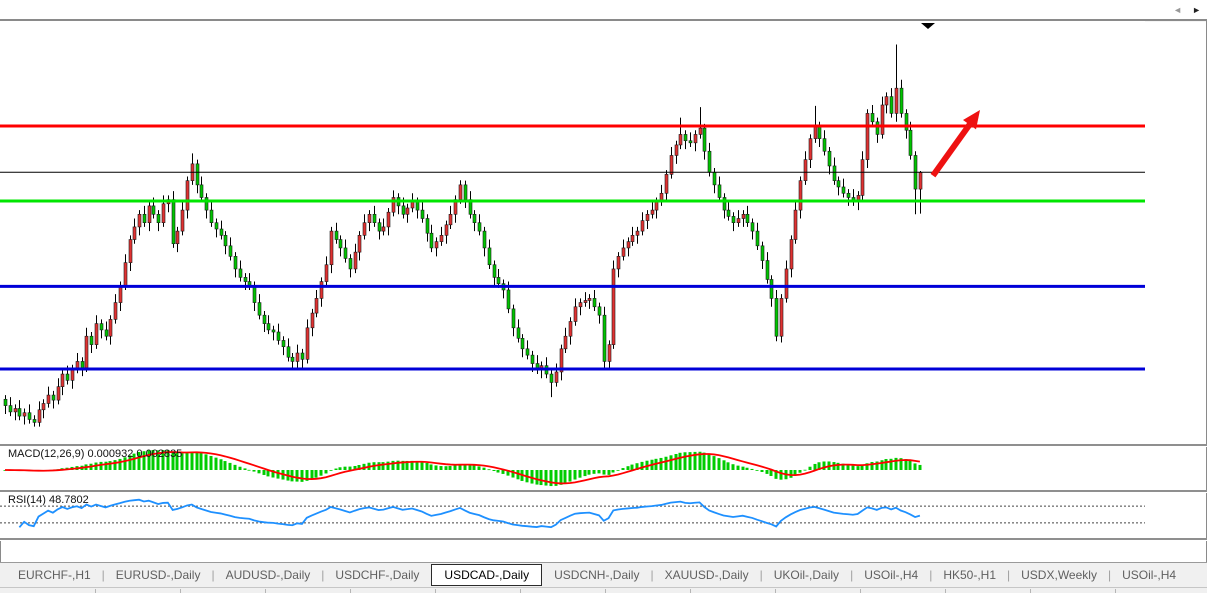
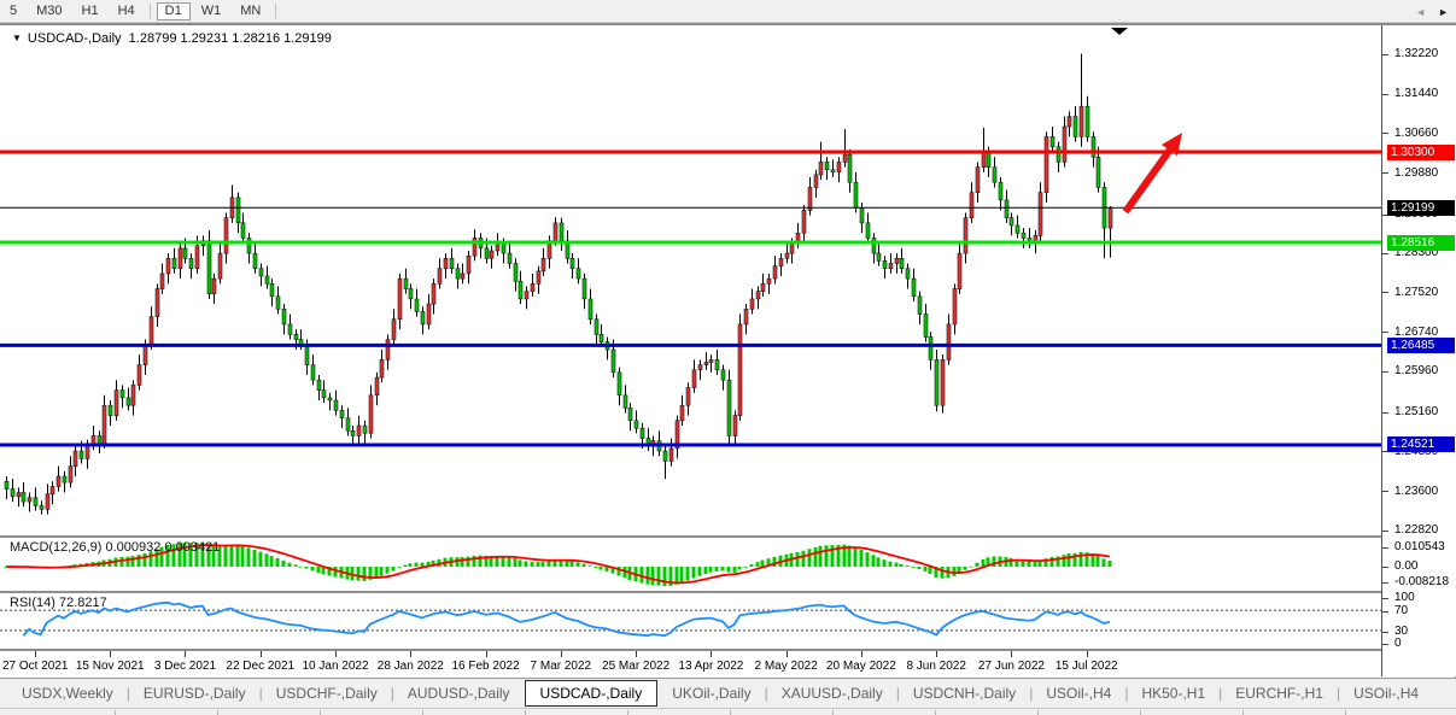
+ 5
+ M30
+ H1
+ H4
+ D1
+ W1
+ MN
+ ▼ USDCAD-,Daily 1.28799 1.29231 1.28216 1.29199
- MACD(12,26,9) 0.000932 0.002835
+ MACD(12,26,9) 0.000932 0.003421
- RSI(14) 48.7802
+ RSI(14) 72.8217
+ 27 Oct 2021
+ 15 Nov 2021
+ 3 Dec 2021
+ 22 Dec 2021
+ 10 Jan 2022
+ 28 Jan 2022
+ 16 Feb 2022
+ 7 Mar 2022
+ 25 Mar 2022
+ 13 Apr 2022
+ 2 May 2022
+ 20 May 2022
+ 8 Jun 2022
+ 27 Jun 2022
+ 15 Jul 2022
+ 1.32220
+ 1.31440
+ 1.30660
+ 1.29880
+ 1.28300
+ 1.27520
+ 1.26740
+ 1.25960
+ 1.25160
+ 1.23600
+ 1.22820
+ 0.010543
+ 0.00
+ -0.008218
+ 100
+ 70
+ 30
+ 0
+ 1.30300
+ 1.29199
+ 1.28516
+ 1.26485
+ 1.24521
- EURCHF-,H1
+ USDX,Weekly
  |
  EURUSD-,Daily
  |
- AUDUSD-,Daily
+ USDCHF-,Daily
  |
- USDCHF-,Daily
+ AUDUSD-,Daily
  USDCAD-,Daily
- USDCNH-,Daily
+ UKOil-,Daily
  |
  XAUUSD-,Daily
  |
- UKOil-,Daily
+ USDCNH-,Daily
  |
  USOil-,H4
  |
  HK50-,H1
  |
- USDX,Weekly
+ EURCHF-,H1
  |
  USOil-,H4
  ◄
  ►
